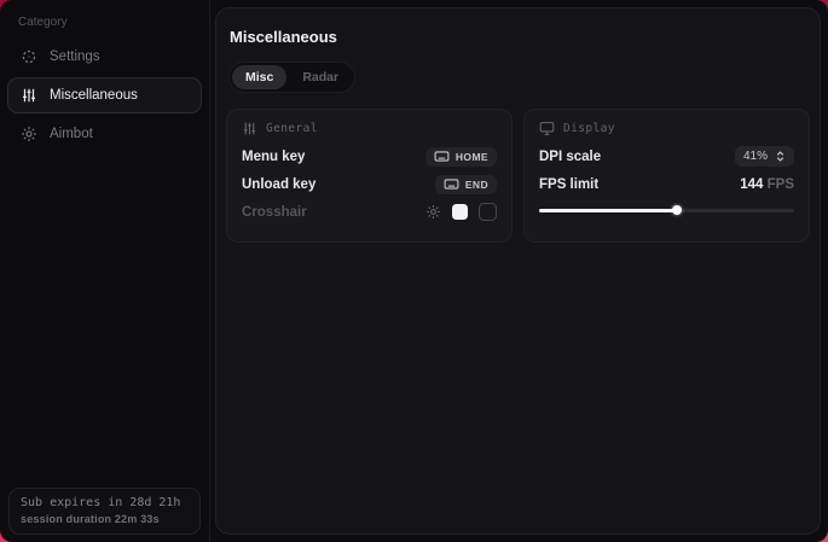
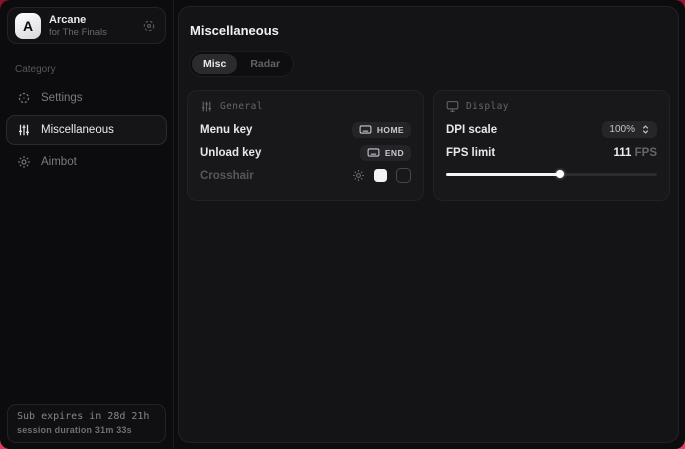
+ A
+ Arcane
+ for The Finals
  Category
  Settings
  Miscellaneous
  Aimbot
  Sub expires in 28d 21h
- session duration 22m 33s
+ session duration 31m 33s
  Miscellaneous
  Misc
  Radar
  General
  Menu key
  HOME
  Unload key
  END
  Crosshair
  Display
  DPI scale
- 41%
+ 100%
  FPS limit
- 144 FPS
+ 111 FPS
